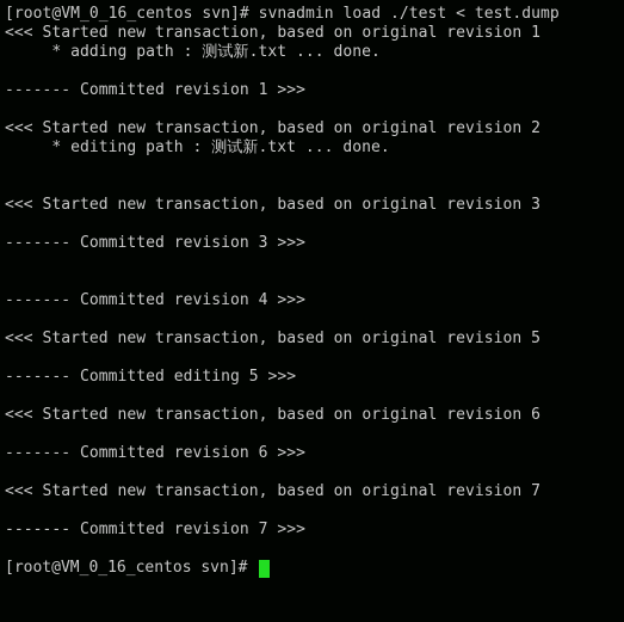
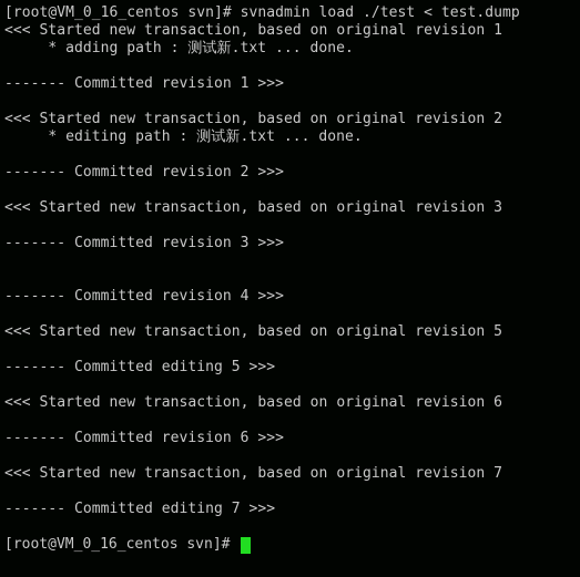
  [root@VM_0_16_centos svn]# svnadmin load ./test < test.dump
  <<< Started new transaction, based on original revision 1
  * adding path : 测试新.txt ... done.
  ------- Committed revision 1 >>>
  <<< Started new transaction, based on original revision 2
  * editing path : 测试新.txt ... done.
+ ------- Committed revision 2 >>>
  <<< Started new transaction, based on original revision 3
  ------- Committed revision 3 >>>
  ------- Committed revision 4 >>>
  <<< Started new transaction, based on original revision 5
  ------- Committed editing 5 >>>
  <<< Started new transaction, based on original revision 6
  ------- Committed revision 6 >>>
  <<< Started new transaction, based on original revision 7
- ------- Committed revision 7 >>>
+ ------- Committed editing 7 >>>
  [root@VM_0_16_centos svn]#
